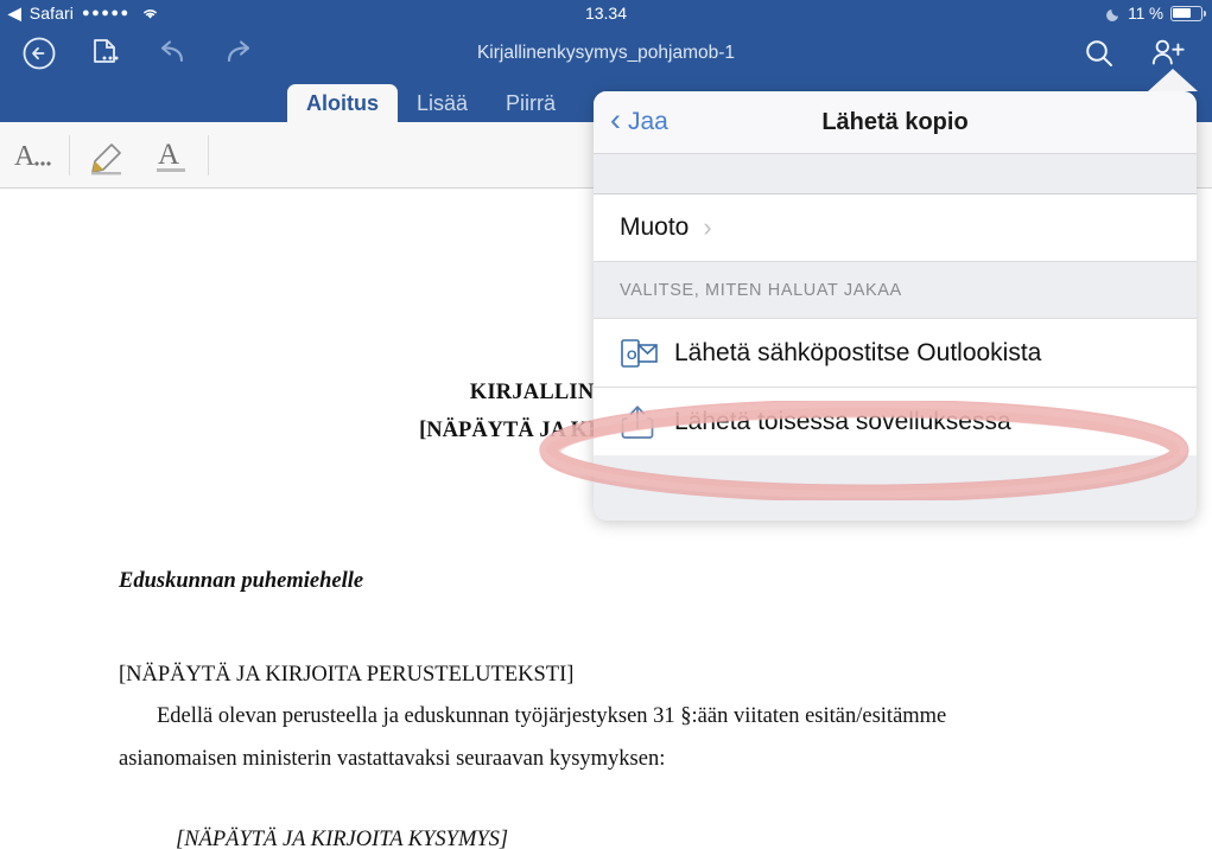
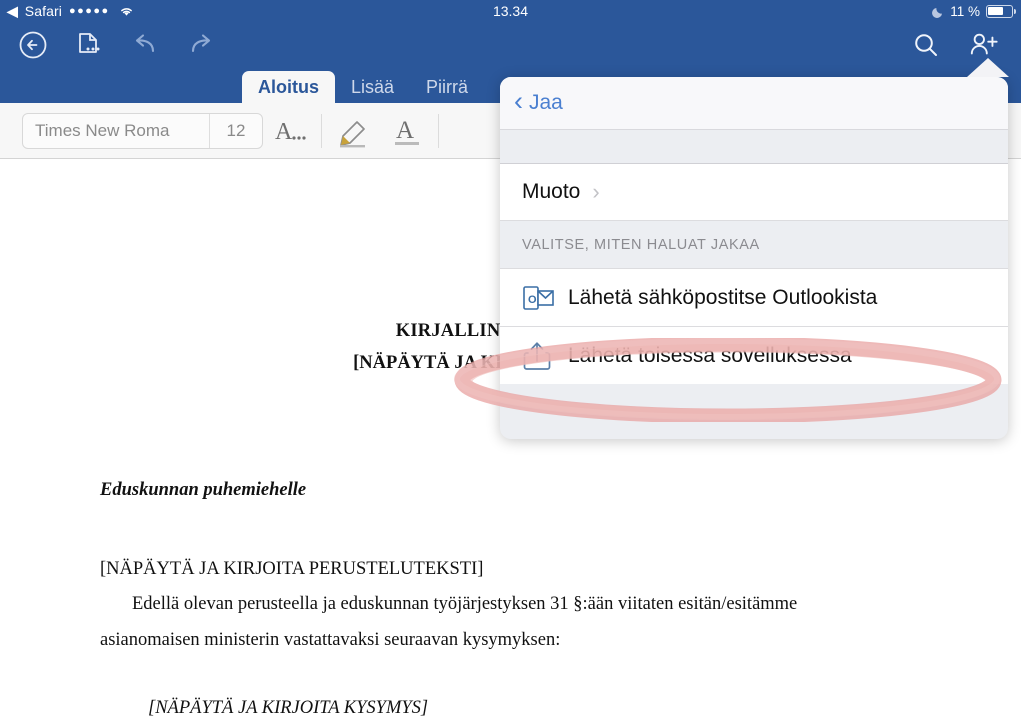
  ◀
  Safari
  ●●●●●
  13.34
  11 %
- Kirjallinenkysymys_pohjamob-1
  Aloitus
  Lisää
  Piirrä
+ Times New Roma
+ 12
  A
  A
  Eduskunnan puhemiehelle
  [NÄPÄYTÄ JA KIRJOITA PERUSTELUTEKSTI]
  Edellä olevan perusteella ja eduskunnan työjärjestyksen 31 §:ään viitaten esitän/esitämme
  asianomaisen ministerin vastattavaksi seuraavan kysymyksen:
  [NÄPÄYTÄ JA KIRJOITA KYSYMYS]
  ‹
  Jaa
- Lähetä kopio
  Muoto
  ›
  VALITSE, MITEN HALUAT JAKAA
  O
  Lähetä sähköpostitse Outlookista
  Lähetä toisessa sovelluksessa
